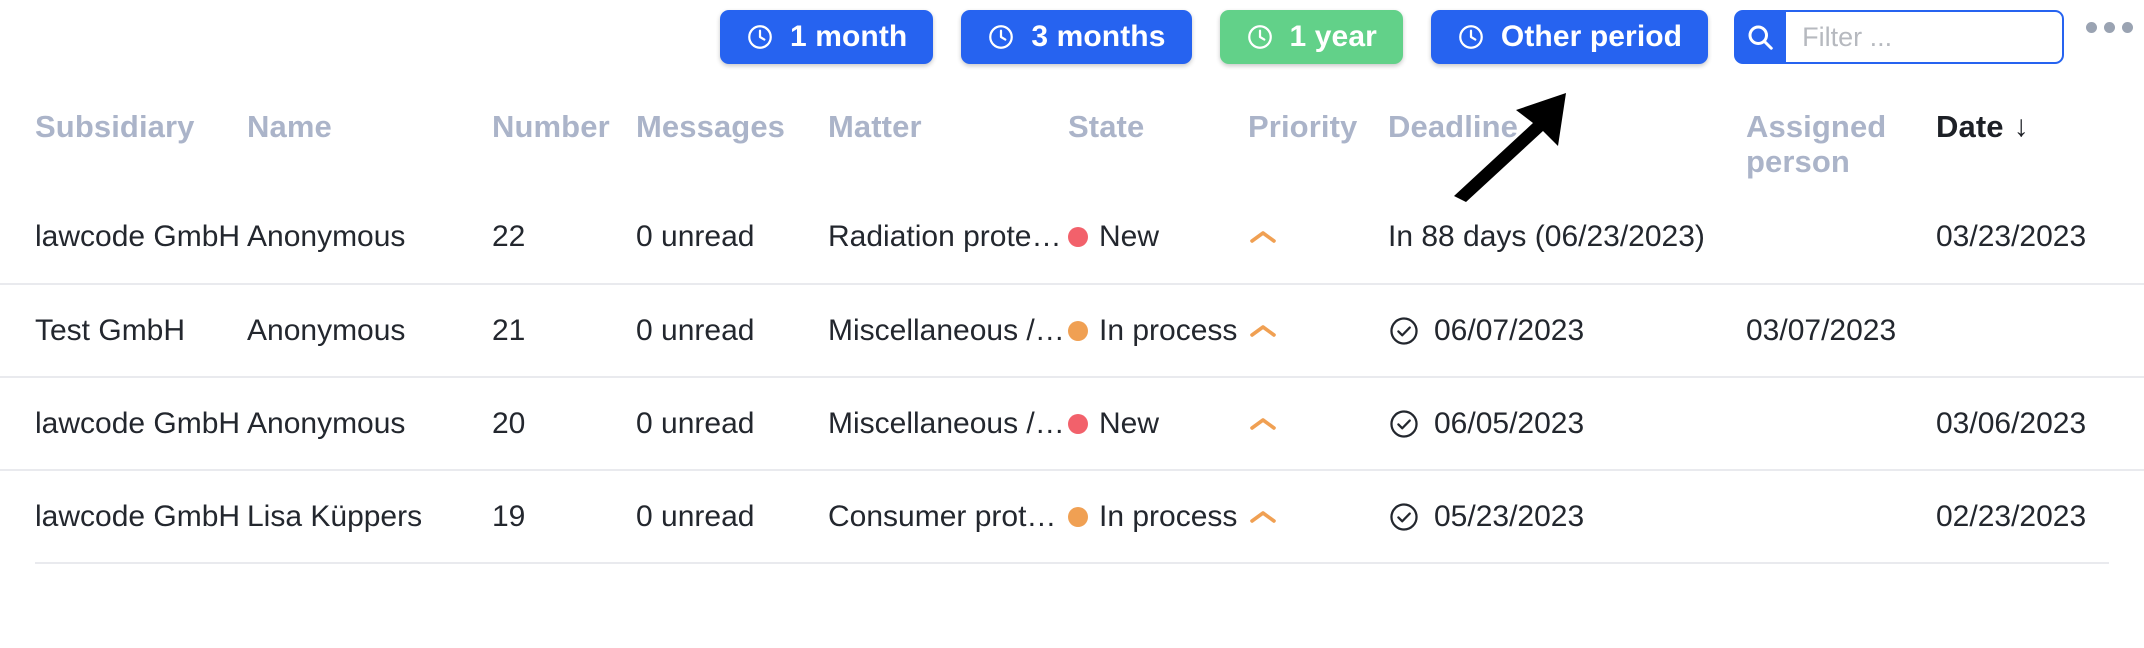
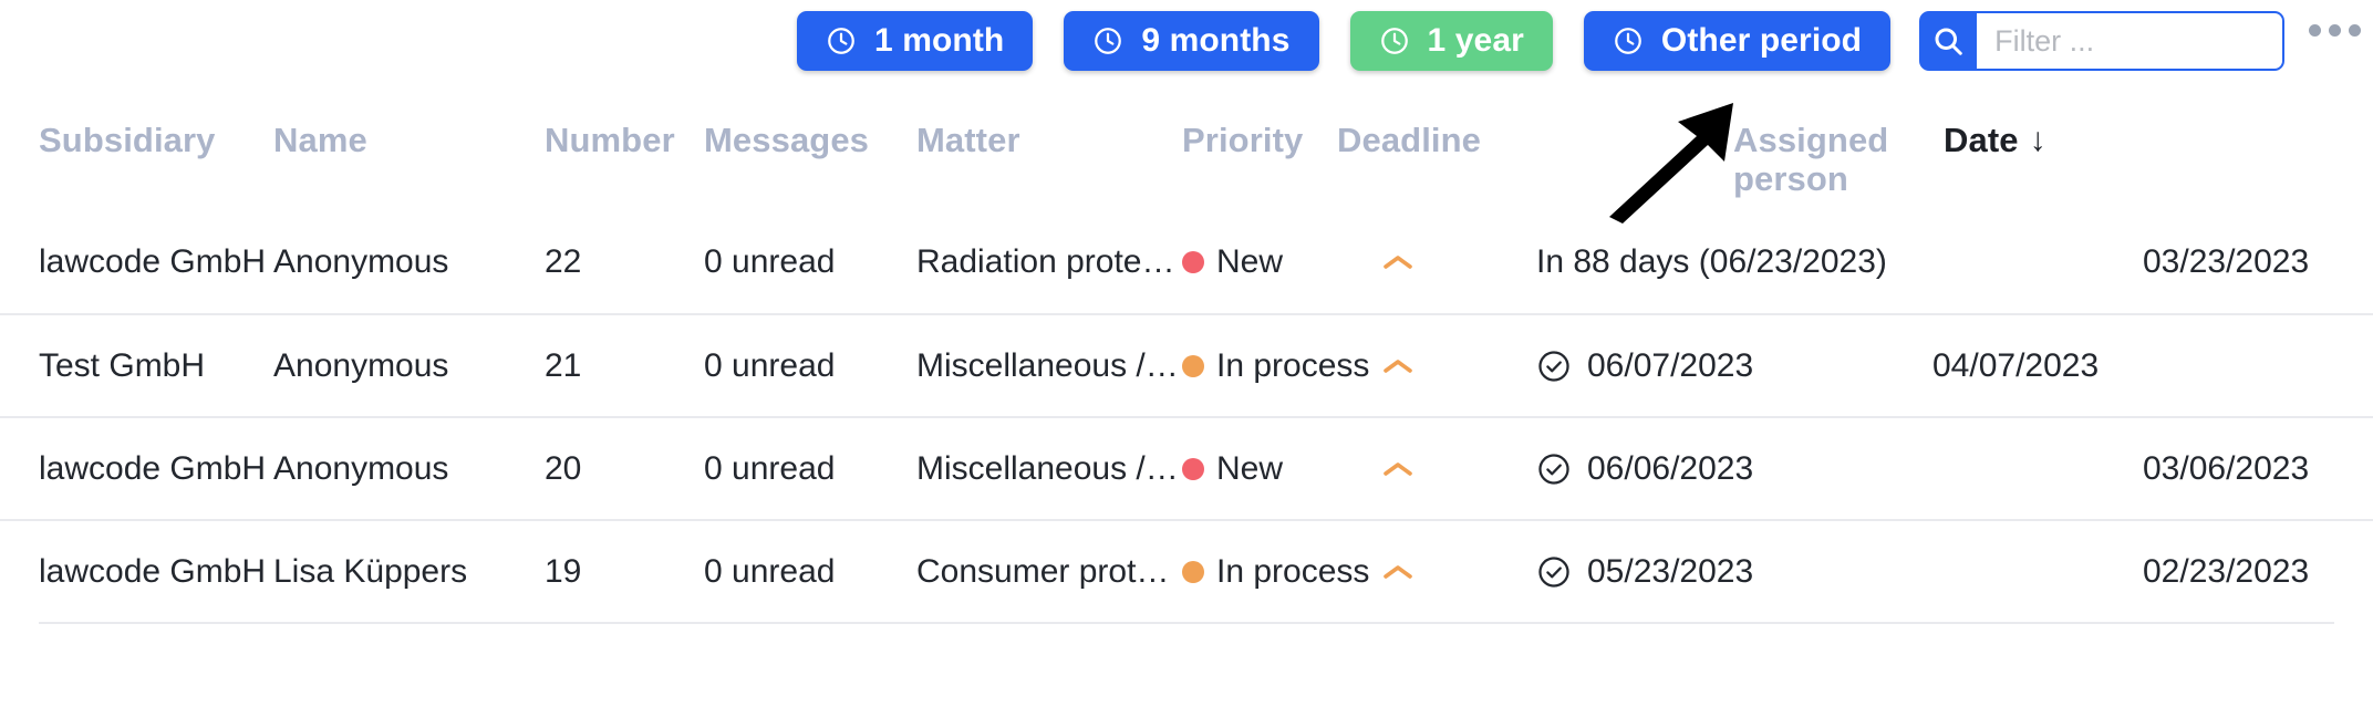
  1 month
- 3 months
+ 9 months
  1 year
  Other period
  Filter ...
  Subsidiary
  Name
  Number
  Messages
  Matter
- State
  Priority
  Deadline
  Assigned person
  Date
  ↓
  lawcode GmbH
  Anonymous
  22
  0 unread
  Radiation prote…
  New
  In 88 days (06/23/2023)
  03/23/2023
  Test GmbH
  Anonymous
  21
  0 unread
  Miscellaneous /…
  In process
  06/07/2023
- 03/07/2023
+ 04/07/2023
  lawcode GmbH
  Anonymous
  20
  0 unread
  Miscellaneous /…
  New
- 06/05/2023
+ 06/06/2023
  03/06/2023
  lawcode GmbH
  Lisa Küppers
  19
  0 unread
  Consumer prot…
  In process
  05/23/2023
  02/23/2023
